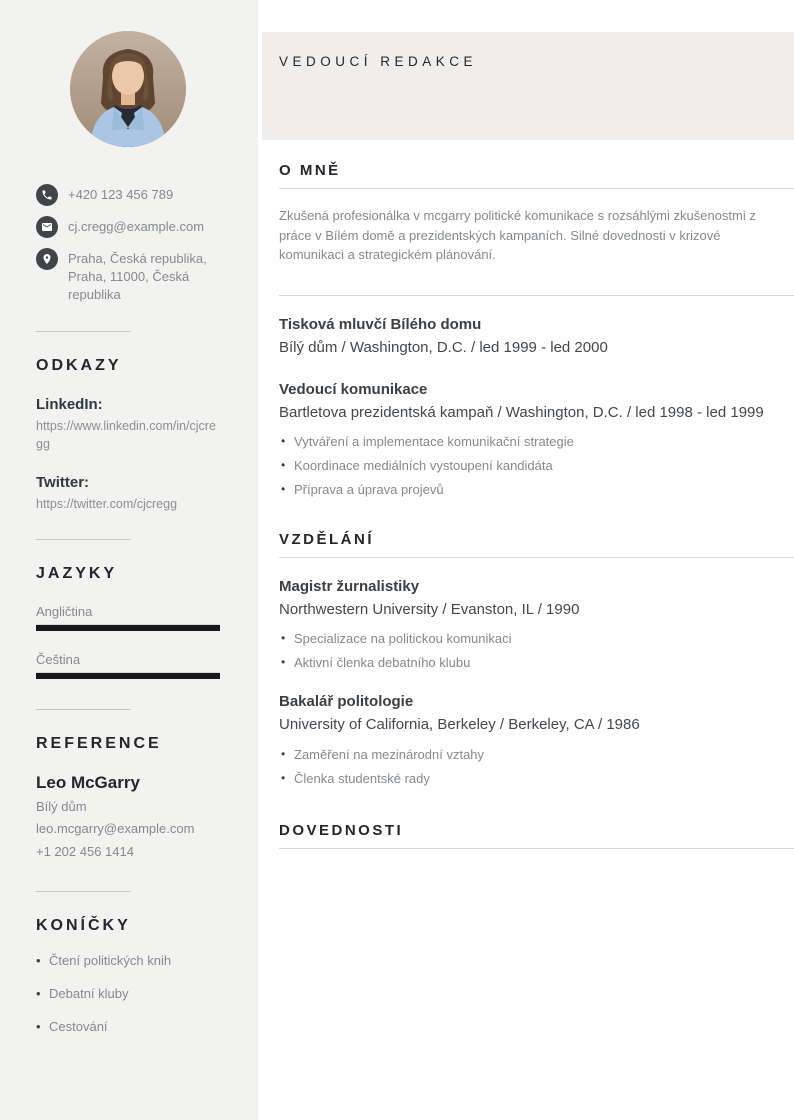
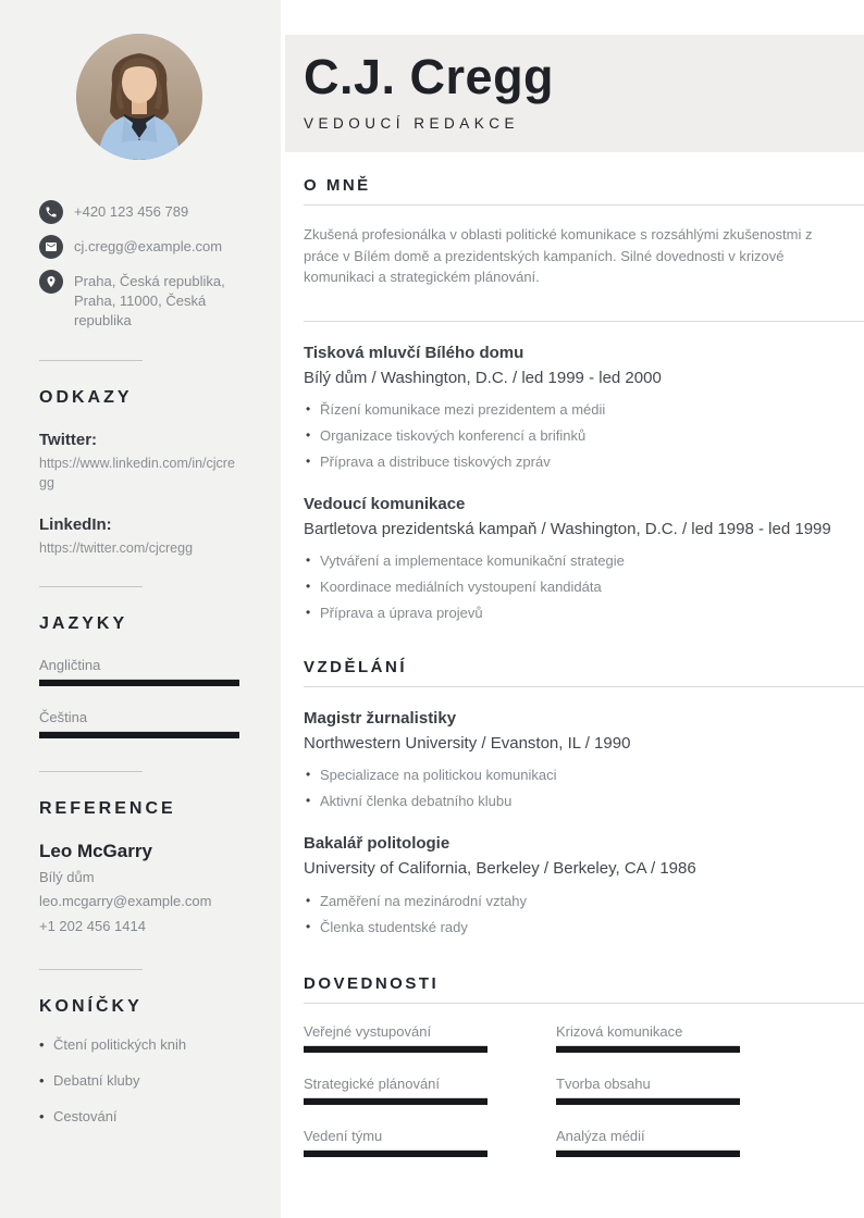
  +420 123 456 789
  cj.cregg@example.com
  Praha, Česká republika, Praha, 11000, Česká republika
  ODKAZY
- LinkedIn:
+ Twitter:
  https://www.linkedin.com/in/cjcregg
- Twitter:
+ LinkedIn:
  https://twitter.com/cjcregg
  JAZYKY
  Angličtina
  Čeština
  REFERENCE
  Leo McGarry
  Bílý dům
  leo.mcgarry@example.com
  +1 202 456 1414
  KONÍČKY
  Čtení politických knih
  Debatní kluby
  Cestování
+ C.J. Cregg
  VEDOUCÍ REDAKCE
  O MNĚ
- Zkušená profesionálka v mcgarry politické komunikace s rozsáhlými zkušenostmi z práce v Bílém domě a prezidentských kampaních. Silné dovednosti v krizové komunikaci a strategickém plánování.
+ Zkušená profesionálka v oblasti politické komunikace s rozsáhlými zkušenostmi z práce v Bílém domě a prezidentských kampaních. Silné dovednosti v krizové komunikaci a strategickém plánování.
  Tisková mluvčí Bílého domu
  Bílý dům / Washington, D.C. / led 1999 - led 2000
+ Řízení komunikace mezi prezidentem a médii
+ Organizace tiskových konferencí a brifinků
+ Příprava a distribuce tiskových zpráv
  Vedoucí komunikace
  Bartletova prezidentská kampaň / Washington, D.C. / led 1998 - led 1999
  Vytváření a implementace komunikační strategie
  Koordinace mediálních vystoupení kandidáta
  Příprava a úprava projevů
  VZDĚLÁNÍ
  Magistr žurnalistiky
  Northwestern University / Evanston, IL / 1990
  Specializace na politickou komunikaci
  Aktivní členka debatního klubu
  Bakalář politologie
  University of California, Berkeley / Berkeley, CA / 1986
  Zaměření na mezinárodní vztahy
  Členka studentské rady
  DOVEDNOSTI
+ Veřejné vystupování
+ Krizová komunikace
+ Strategické plánování
+ Tvorba obsahu
+ Vedení týmu
+ Analýza médií
